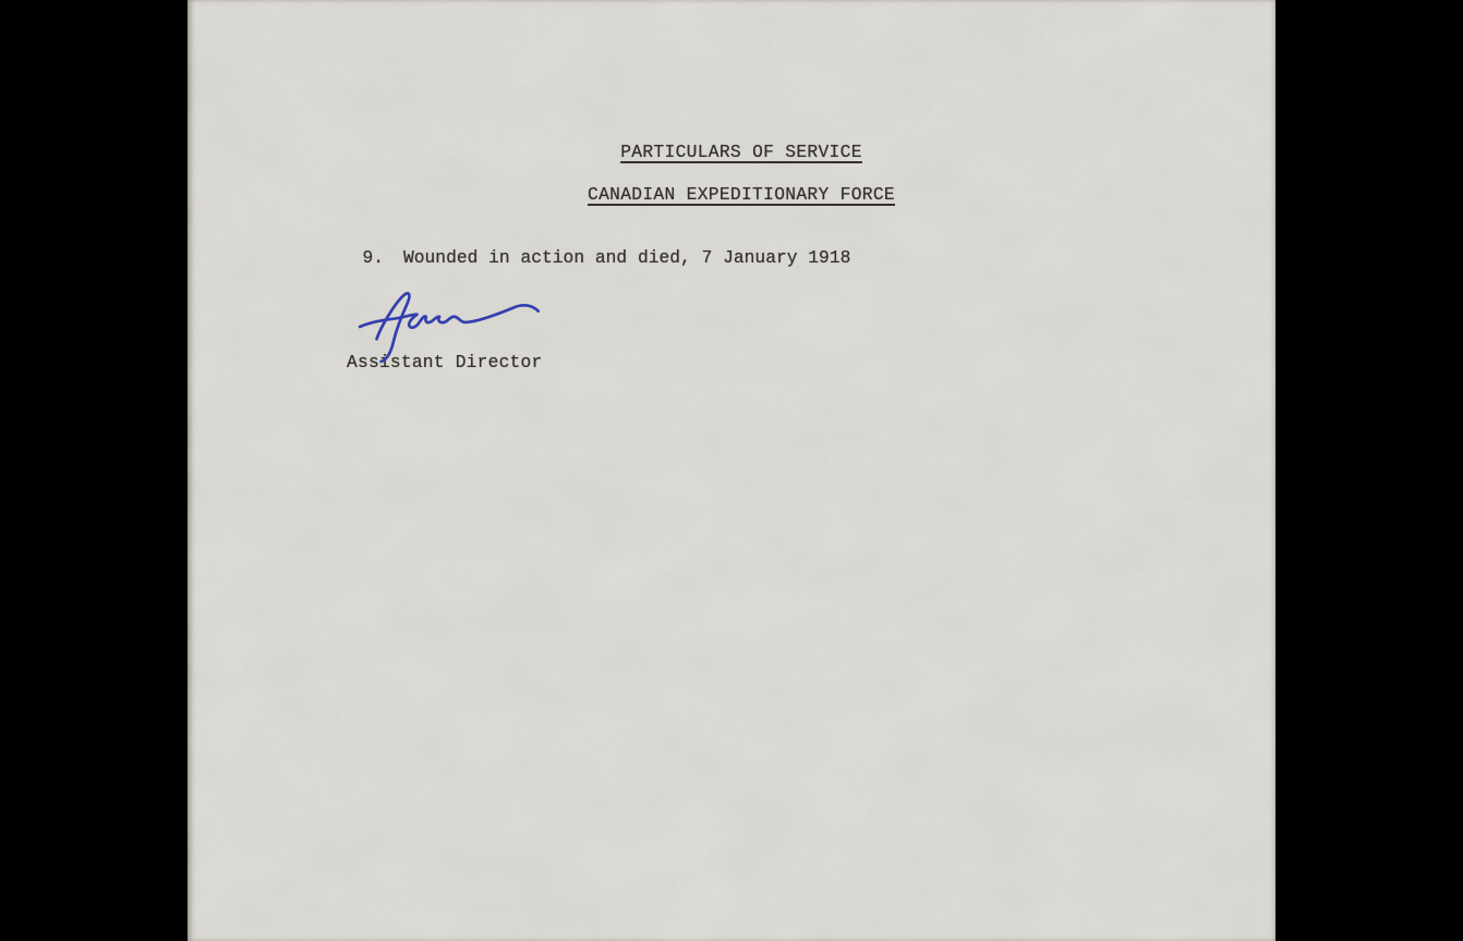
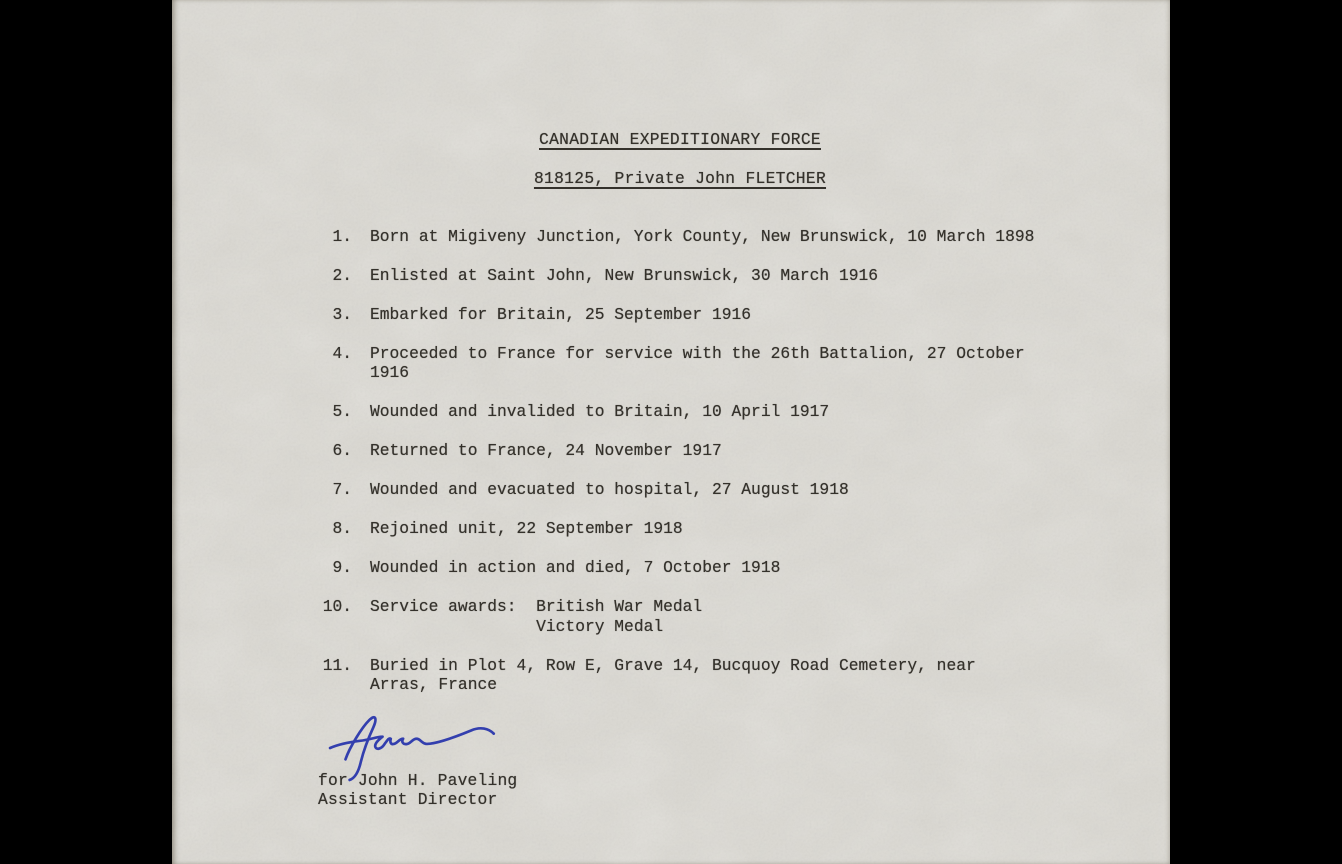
- PARTICULARS OF SERVICE
  CANADIAN EXPEDITIONARY FORCE
+ 818125, Private John FLETCHER
+ 1.
+ Born at Migiveny Junction, York County, New Brunswick, 10 March 1898
+ 2.
+ Enlisted at Saint John, New Brunswick, 30 March 1916
+ 3.
+ Embarked for Britain, 25 September 1916
+ 4.
+ Proceeded to France for service with the 26th Battalion, 27 October
+ 1916
+ 5.
+ Wounded and invalided to Britain, 10 April 1917
+ 6.
+ Returned to France, 24 November 1917
+ 7.
+ Wounded and evacuated to hospital, 27 August 1918
+ 8.
+ Rejoined unit, 22 September 1918
  9.
- Wounded in action and died, 7 January 1918
+ Wounded in action and died, 7 October 1918
+ 10.
+ Service awards: British War Medal
+ Victory Medal
+ 11.
+ Buried in Plot 4, Row E, Grave 14, Bucquoy Road Cemetery, near
+ Arras, France
+ for John H. Paveling
  Assistant Director
